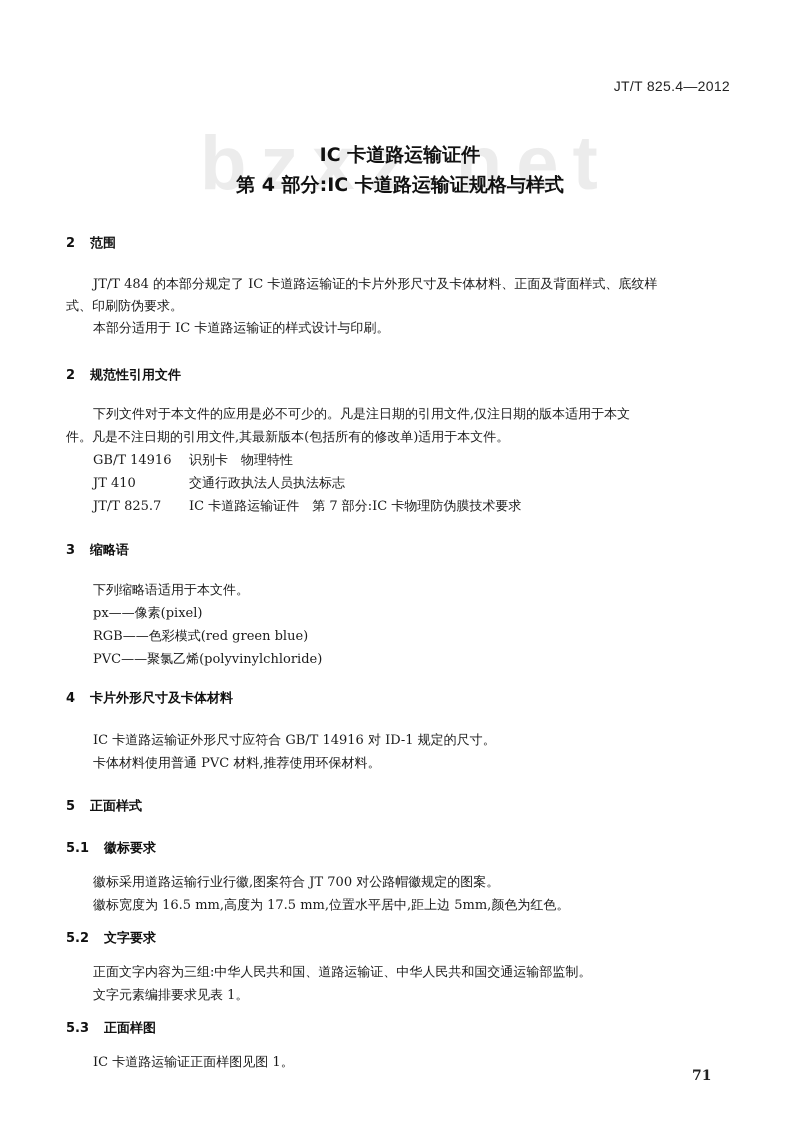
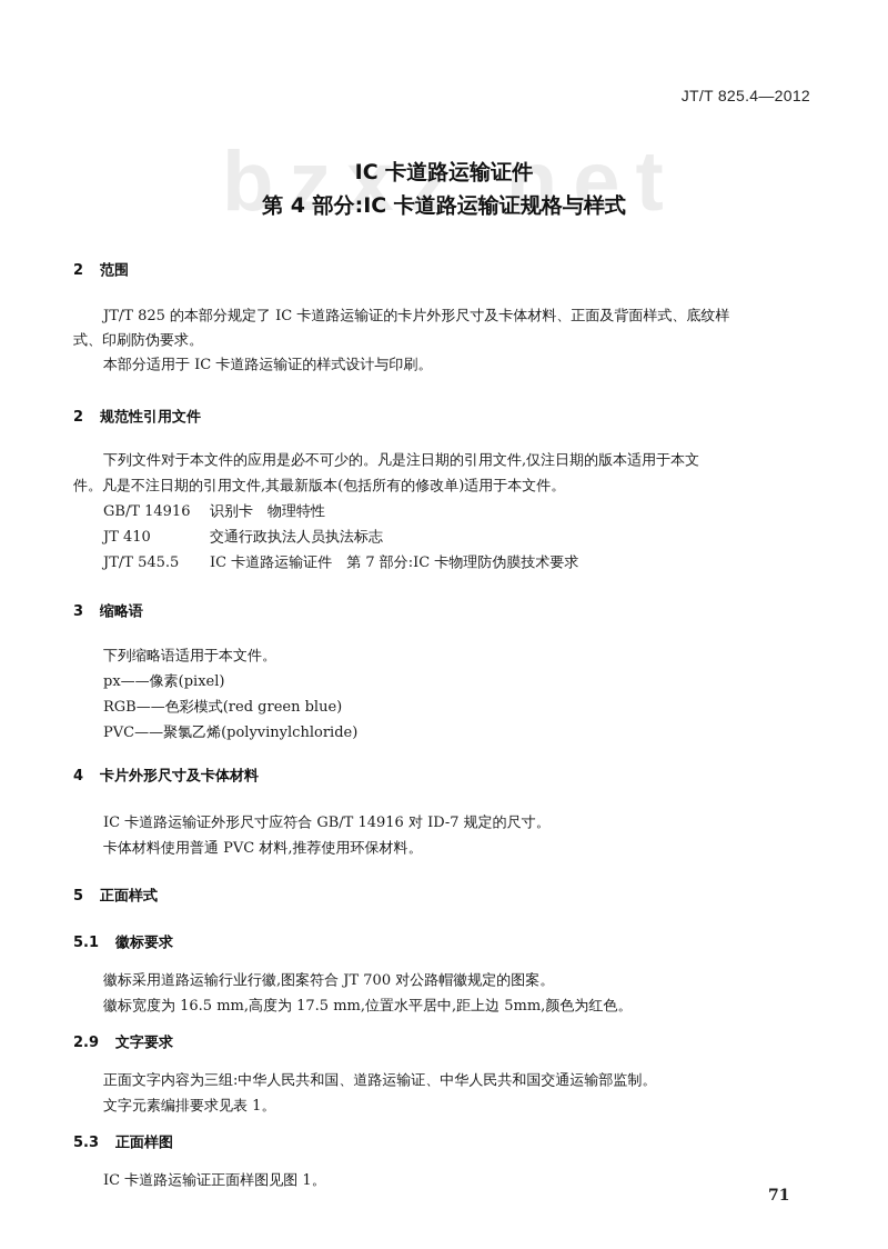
  JT/T 825.4—2012
  bzxz.net
  IC 卡道路运输证件
  第 4 部分:IC 卡道路运输证规格与样式
  2 范围
- JT/T 484 的本部分规定了 IC 卡道路运输证的卡片外形尺寸及卡体材料、正面及背面样式、底纹样
+ JT/T 825 的本部分规定了 IC 卡道路运输证的卡片外形尺寸及卡体材料、正面及背面样式、底纹样
  式、印刷防伪要求。
  本部分适用于 IC 卡道路运输证的样式设计与印刷。
  2 规范性引用文件
  下列文件对于本文件的应用是必不可少的。凡是注日期的引用文件,仅注日期的版本适用于本文
  件。凡是不注日期的引用文件,其最新版本(包括所有的修改单)适用于本文件。
  GB/T 14916 识别卡 物理特性
  JT 410 交通行政执法人员执法标志
- JT/T 825.7 IC 卡道路运输证件 第 7 部分:IC 卡物理防伪膜技术要求
+ JT/T 545.5 IC 卡道路运输证件 第 7 部分:IC 卡物理防伪膜技术要求
  3 缩略语
  下列缩略语适用于本文件。
  px——像素(pixel)
  RGB——色彩模式(red green blue)
  PVC——聚氯乙烯(polyvinylchloride)
  4 卡片外形尺寸及卡体材料
- IC 卡道路运输证外形尺寸应符合 GB/T 14916 对 ID-1 规定的尺寸。
+ IC 卡道路运输证外形尺寸应符合 GB/T 14916 对 ID-7 规定的尺寸。
  卡体材料使用普通 PVC 材料,推荐使用环保材料。
  5 正面样式
  5.1 徽标要求
  徽标采用道路运输行业行徽,图案符合 JT 700 对公路帽徽规定的图案。
  徽标宽度为 16.5 mm,高度为 17.5 mm,位置水平居中,距上边 5mm,颜色为红色。
- 5.2 文字要求
+ 2.9 文字要求
  正面文字内容为三组:中华人民共和国、道路运输证、中华人民共和国交通运输部监制。
  文字元素编排要求见表 1。
  5.3 正面样图
  IC 卡道路运输证正面样图见图 1。
  71
